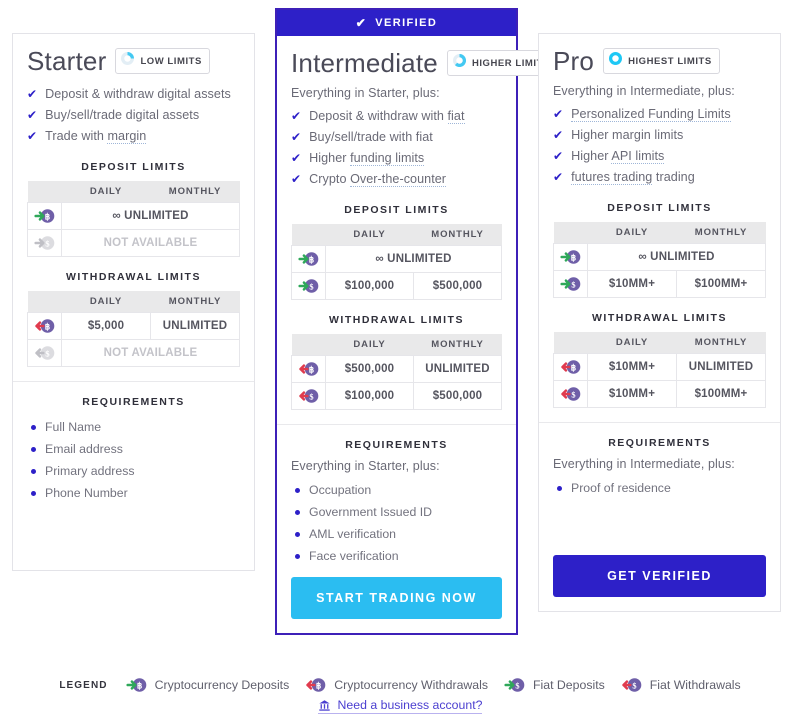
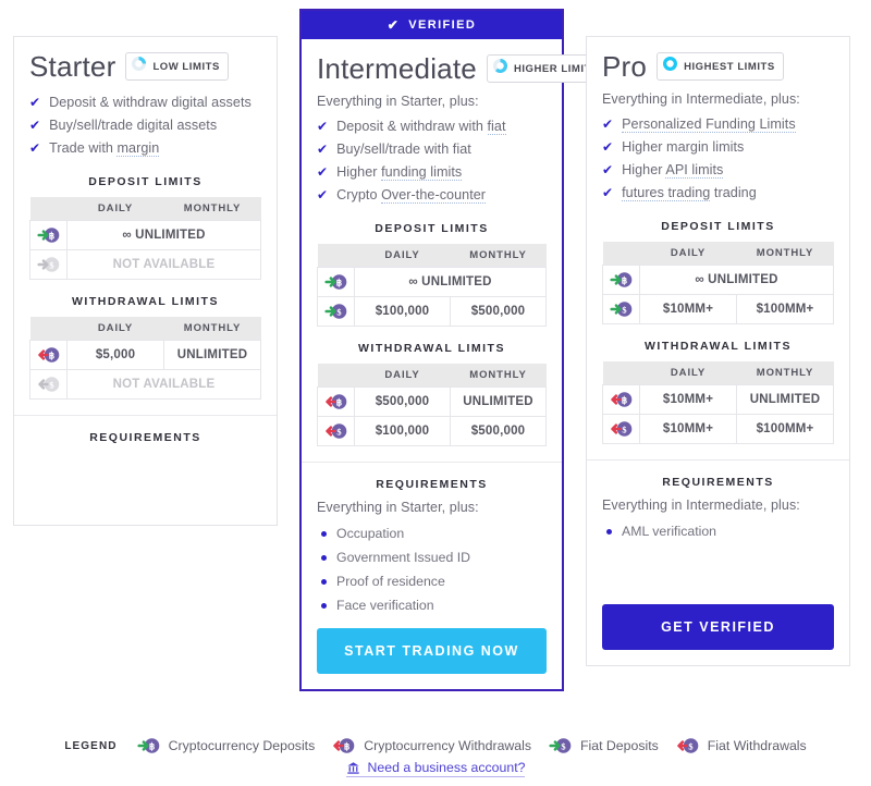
  Starter
  LOW LIMITS
  ✔
  Deposit & withdraw digital assets
  ✔
  Buy/sell/trade digital assets
  ✔
  Trade with margin
  DEPOSIT LIMITS
  	DAILY	MONTHLY
  ฿	∞ UNLIMITED
  $	NOT AVAILABLE
  WITHDRAWAL LIMITS
  	DAILY	MONTHLY
  ฿	$5,000	UNLIMITED
  $	NOT AVAILABLE
  REQUIREMENTS
- Full Name
- Email address
- Primary address
- Phone Number
  ✔
  VERIFIED
  Intermediate
  HIGHER LIMI
  Everything in Starter, plus:
  ✔
  Deposit & withdraw with fiat
  ✔
  Buy/sell/trade with fiat
  ✔
  Higher funding limits
  ✔
  Crypto Over-the-counter
  DEPOSIT LIMITS
  	DAILY	MONTHLY
  ฿	∞ UNLIMITED
  $	$100,000	$500,000
  WITHDRAWAL LIMITS
  	DAILY	MONTHLY
  ฿	$500,000	UNLIMITED
  $	$100,000	$500,000
  REQUIREMENTS
  Everything in Starter, plus:
  Occupation
  Government Issued ID
- AML verification
+ Proof of residence
  Face verification
  START TRADING NOW
  Pro
  HIGHEST LIMITS
  Everything in Intermediate, plus:
  ✔
  Personalized Funding Limits
  ✔
  Higher margin limits
  ✔
  Higher API limits
  ✔
  futures trading trading
  DEPOSIT LIMITS
  	DAILY	MONTHLY
  ฿	∞ UNLIMITED
  $	$10MM+	$100MM+
  WITHDRAWAL LIMITS
  	DAILY	MONTHLY
  ฿	$10MM+	UNLIMITED
  $	$10MM+	$100MM+
  REQUIREMENTS
  Everything in Intermediate, plus:
- Proof of residence
+ AML verification
  GET VERIFIED
  LEGEND
  ฿
  Cryptocurrency Deposits
  ฿
  Cryptocurrency Withdrawals
  $
  Fiat Deposits
  $
  Fiat Withdrawals
  Need a business account?
